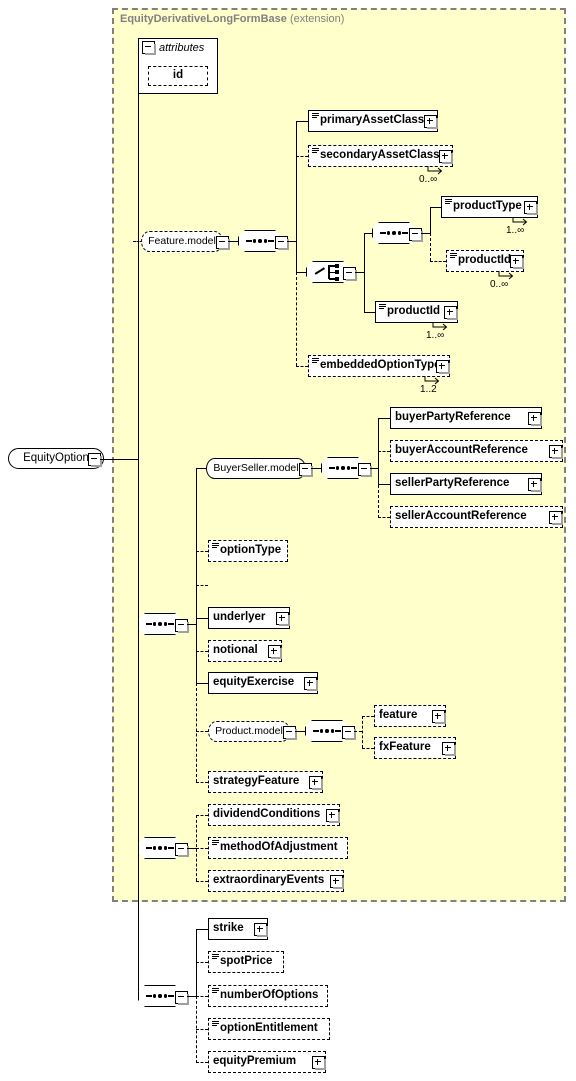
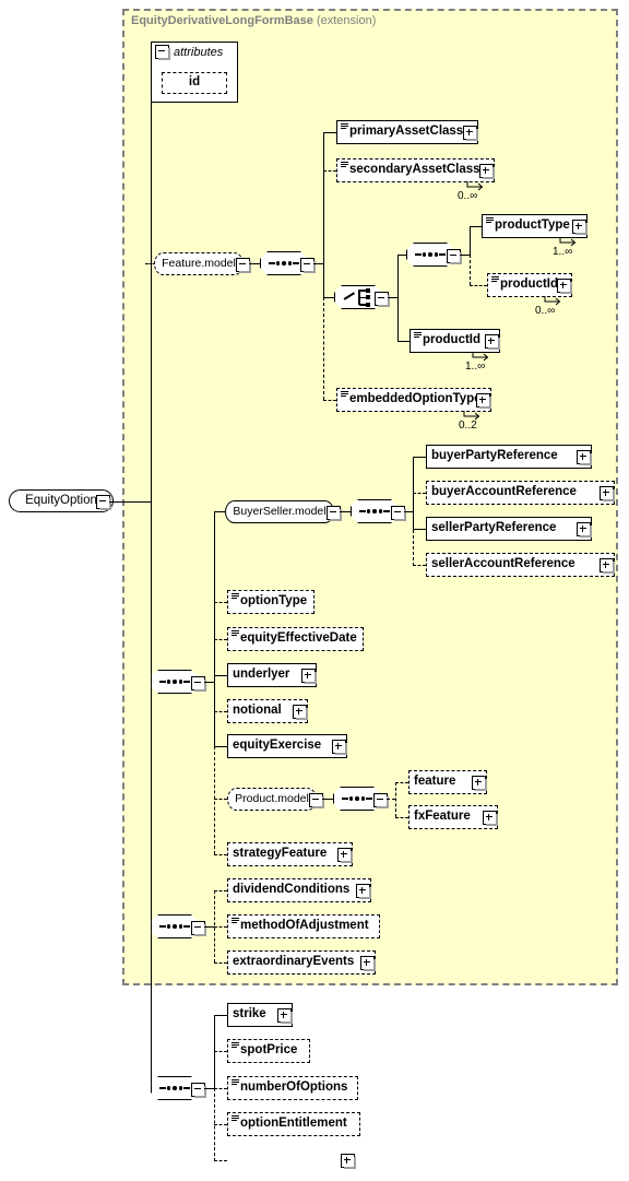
  EquityDerivativeLongFormBase (extension)
  EquityOption
  attributes
  id
  Feature.model
  primaryAssetClass
  secondaryAssetClass
  0..∞
  productType
  1..∞
  productId
  0..∞
  productId
  1..∞
  embeddedOptionTyp
- 1..2
+ 0..2
  BuyerSeller.model
  buyerPartyReference
  buyerAccountReference
  sellerPartyReference
  sellerAccountReference
  optionType
+ equityEffectiveDate
  underlyer
  notional
  equityExercise
  Product.model
  feature
  fxFeature
  strategyFeature
  dividendConditions
  methodOfAdjustment
  extraordinaryEvents
  strike
  spotPrice
  numberOfOptions
  optionEntitlement
- equityPremium
